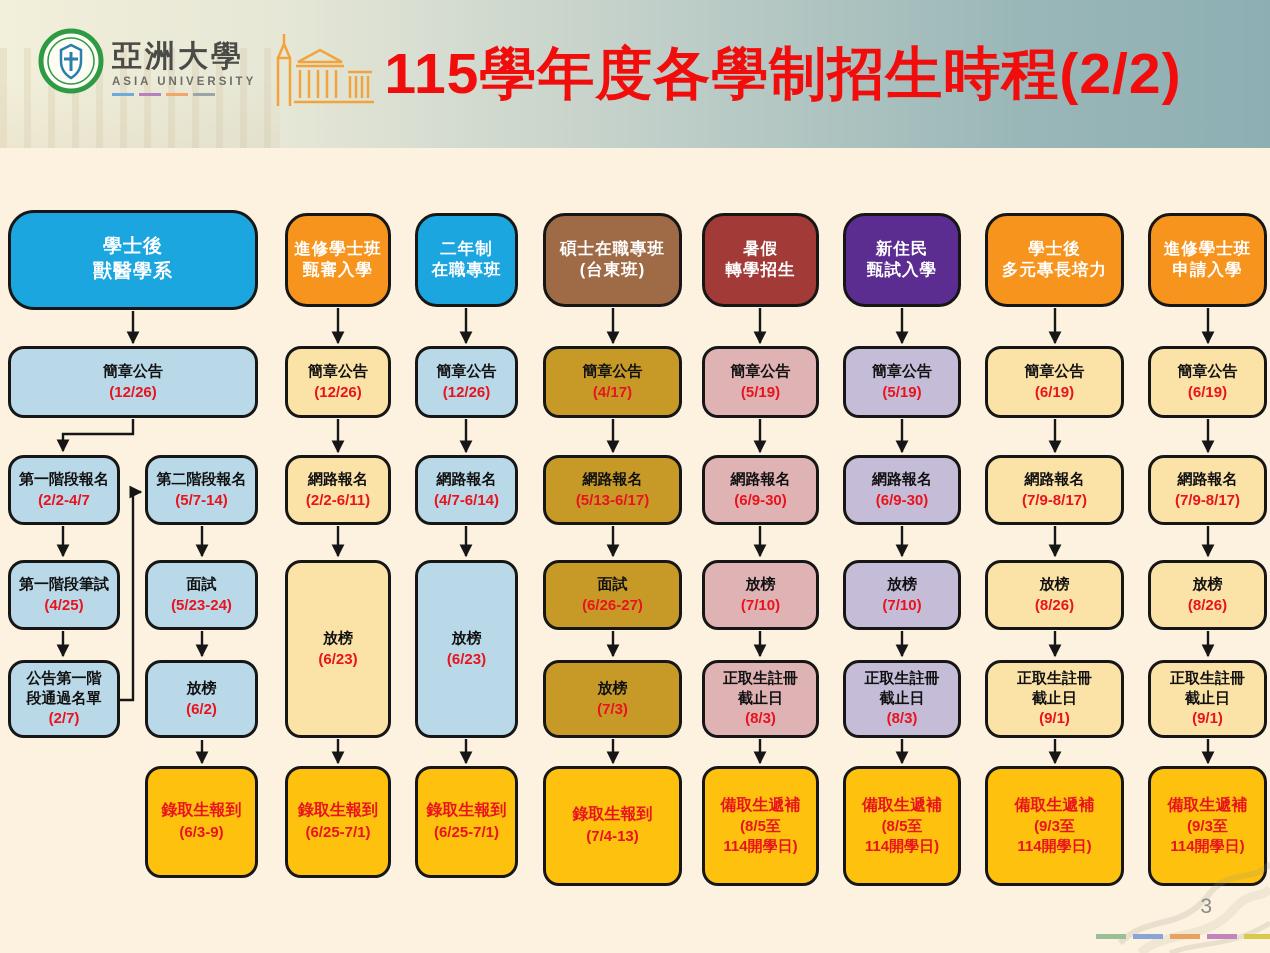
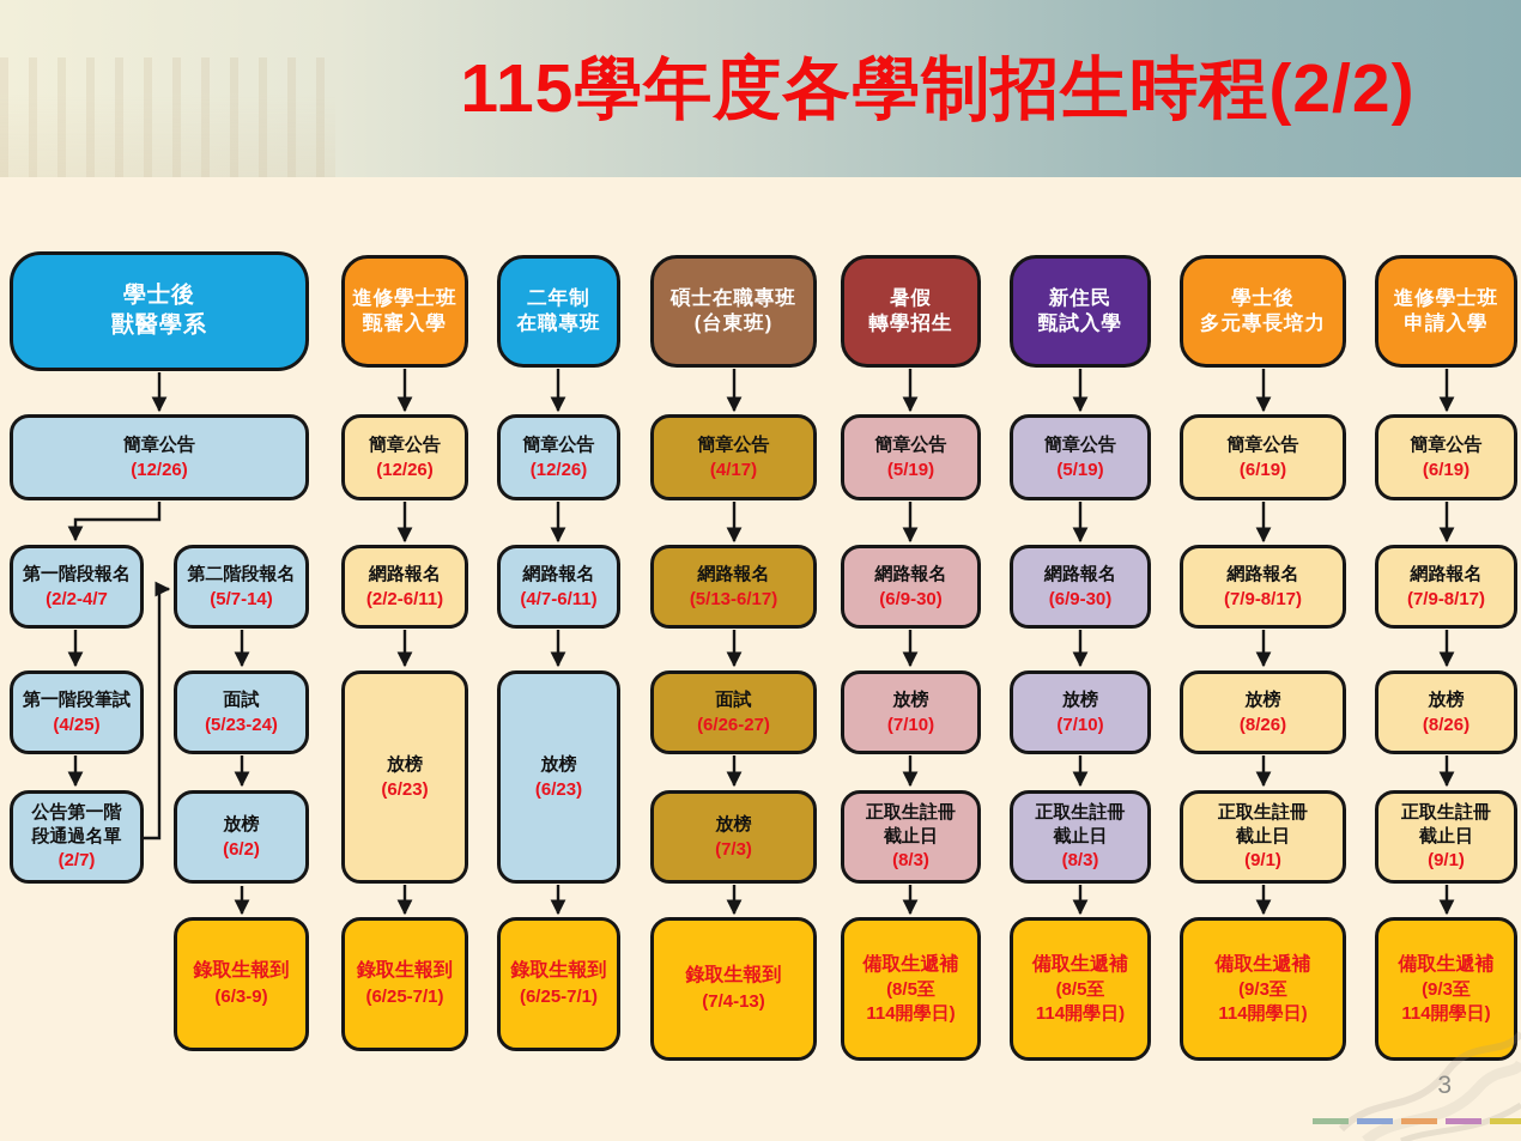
- 亞洲大學
- ASIA UNIVERSITY
  115學年度各學制招生時程(2/2)
  學士後
  獸醫學系
  簡章公告
  (12/26)
  第一階段報名
  (2/2-4/7
  第一階段筆試
  (4/25)
  公告第一階
  段通過名單
  (2/7)
  第二階段報名
  (5/7-14)
  面試
  (5/23-24)
  放榜
  (6/2)
  錄取生報到
  (6/3-9)
  進修學士班
  甄審入學
  簡章公告
  (12/26)
  網路報名
  (2/2-6/11)
  放榜
  (6/23)
  錄取生報到
  (6/25-7/1)
  二年制
  在職專班
  簡章公告
  (12/26)
  網路報名
- (4/7-6/14)
+ (4/7-6/11)
  放榜
  (6/23)
  錄取生報到
  (6/25-7/1)
  碩士在職專班
  (台東班)
  簡章公告
  (4/17)
  網路報名
  (5/13-6/17)
  面試
  (6/26-27)
  放榜
  (7/3)
  錄取生報到
  (7/4-13)
  暑假
  轉學招生
  簡章公告
  (5/19)
  網路報名
  (6/9-30)
  放榜
  (7/10)
  正取生註冊
  截止日
  (8/3)
  備取生遞補
  (8/5至
  114開學日)
  新住民
  甄試入學
  簡章公告
  (5/19)
  網路報名
  (6/9-30)
  放榜
  (7/10)
  正取生註冊
  截止日
  (8/3)
  備取生遞補
  (8/5至
  114開學日)
  學士後
  多元專長培力
  簡章公告
  (6/19)
  網路報名
  (7/9-8/17)
  放榜
  (8/26)
  正取生註冊
  截止日
  (9/1)
  備取生遞補
  (9/3至
  114開學日)
  進修學士班
  申請入學
  簡章公告
  (6/19)
  網路報名
  (7/9-8/17)
  放榜
  (8/26)
  正取生註冊
  截止日
  (9/1)
  備取生遞補
  (9/3至
  114開學日)
  3
